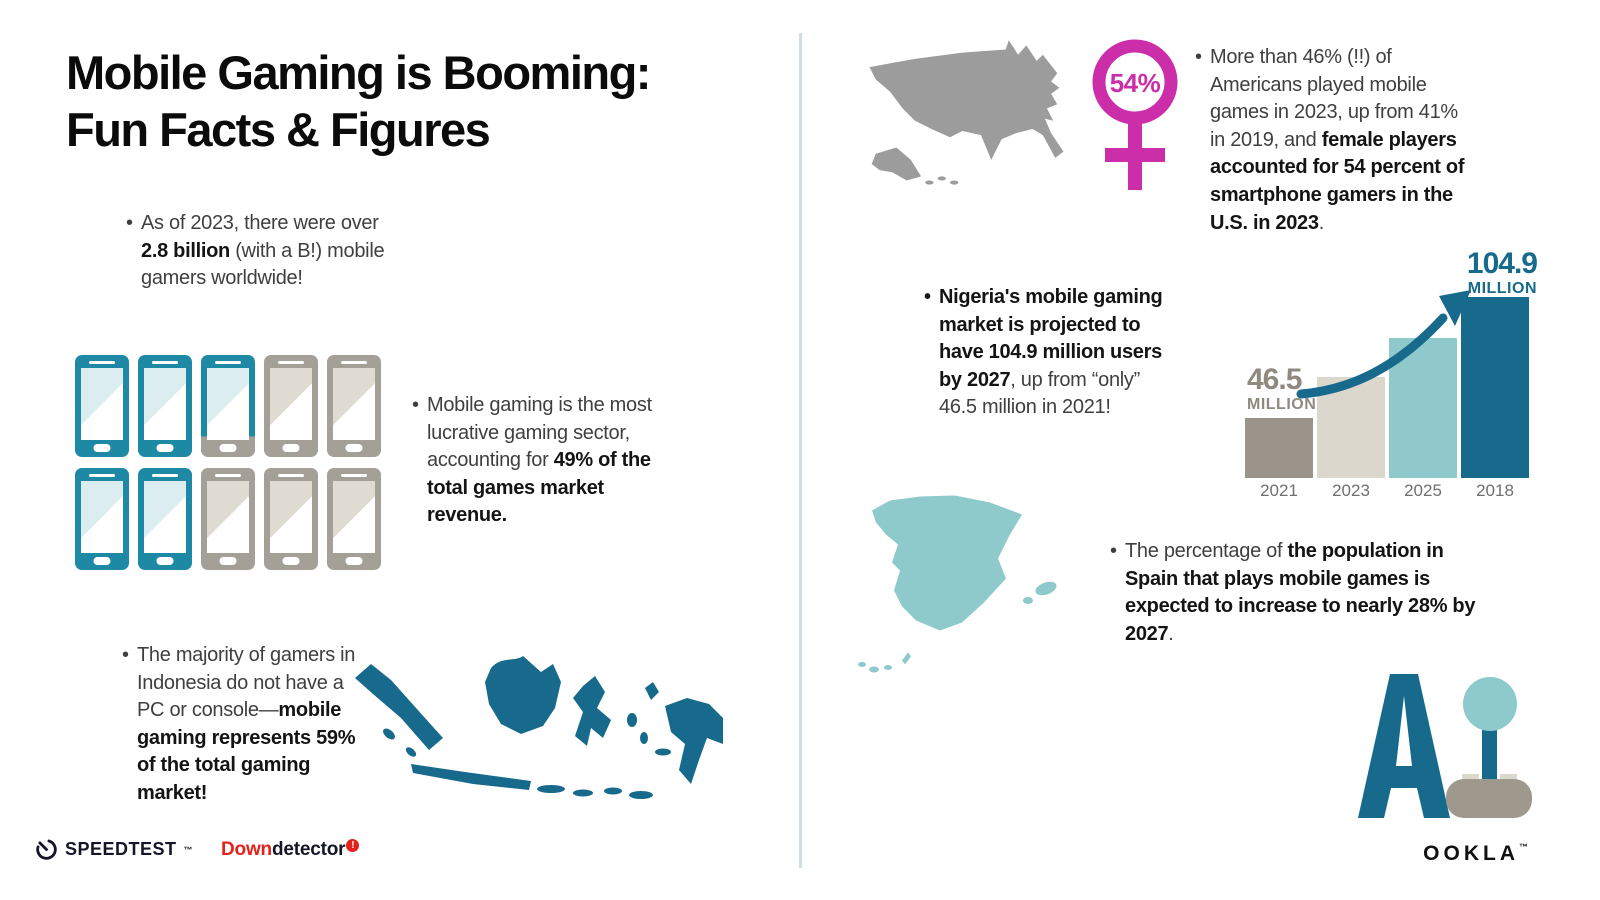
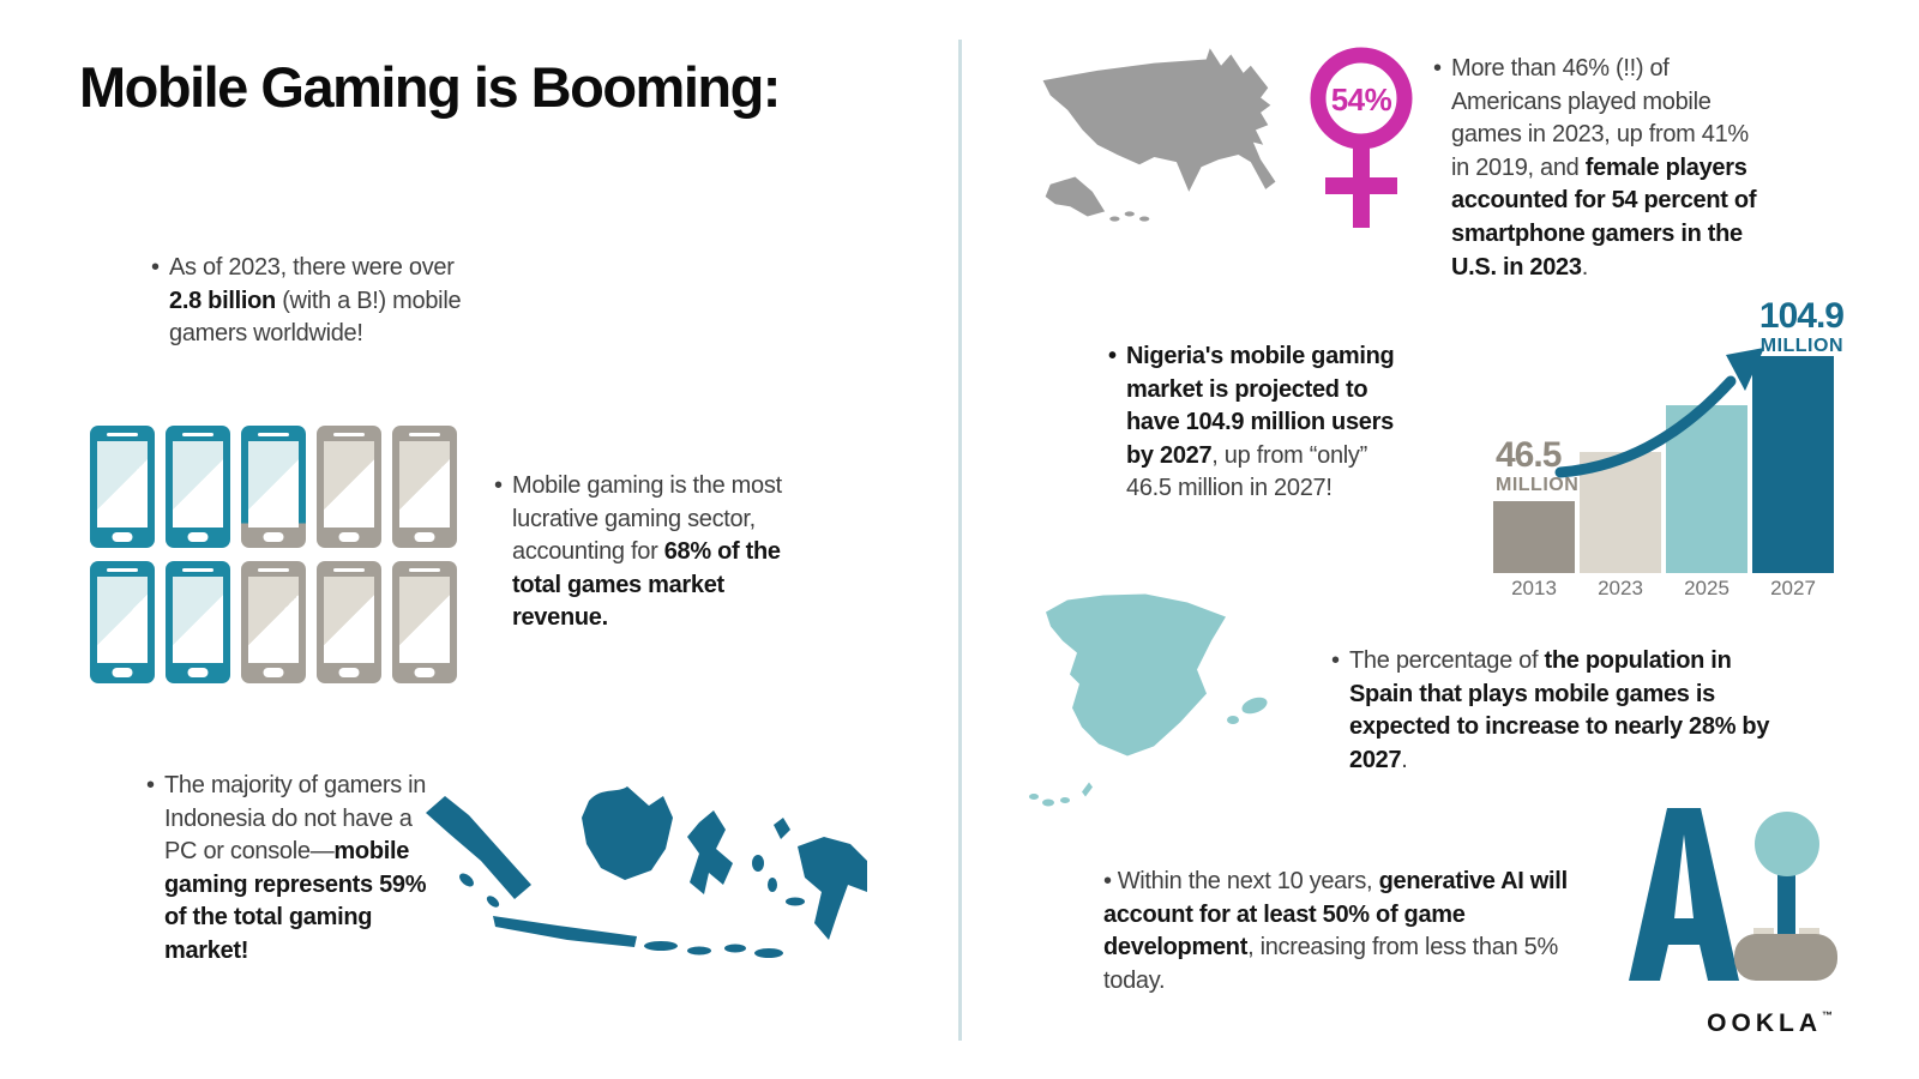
  Mobile Gaming is Booming:
- Fun Facts & Figures
  •
  As of 2023, there were over 2.8 billion (with a B!) mobile gamers worldwide!
  •
- Mobile gaming is the most lucrative gaming sector, accounting for 49% of the total games market revenue.
+ Mobile gaming is the most lucrative gaming sector, accounting for 68% of the total games market revenue.
  •
  The majority of gamers in Indonesia do not have a PC or console—mobile gaming represents 59% of the total gaming market!
- SPEEDTEST
- ™
- Downdetector !
  54%
  •
  More than 46% (!!) of Americans played mobile games in 2023, up from 41% in 2019, and female players accounted for 54 percent of smartphone gamers in the U.S. in 2023.
  •
- Nigeria's mobile gaming market is projected to have 104.9 million users by 2027, up from “only” 46.5 million in 2021!
+ Nigeria's mobile gaming market is projected to have 104.9 million users by 2027, up from “only” 46.5 million in 2027!
  46.5
  MILLION
  104.9
  MILLION
- 2021
+ 2013
  2023
  2025
- 2018
+ 2027
  •
  The percentage of the population in Spain that plays mobile games is expected to increase to nearly 28% by 2027.
+ • Within the next 10 years, generative AI will account for at least 50% of game development, increasing from less than 5% today.
  OOKLA™
